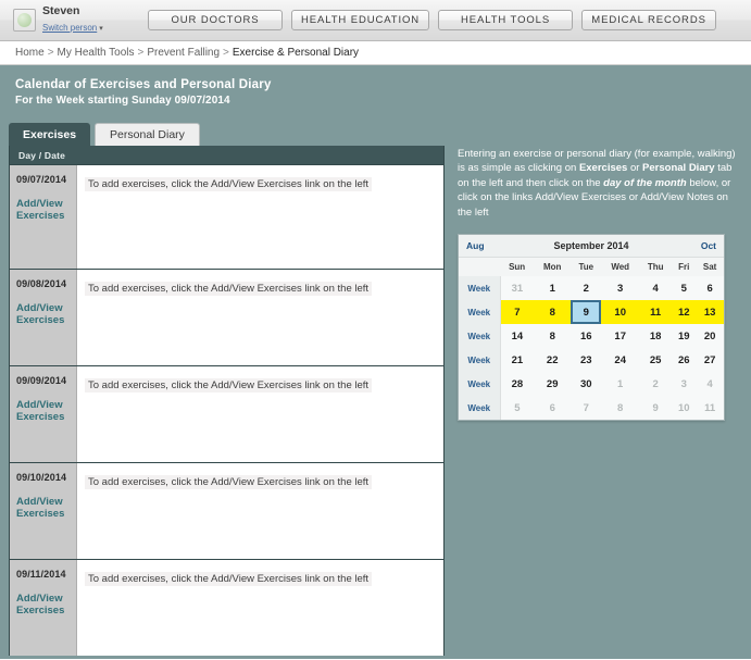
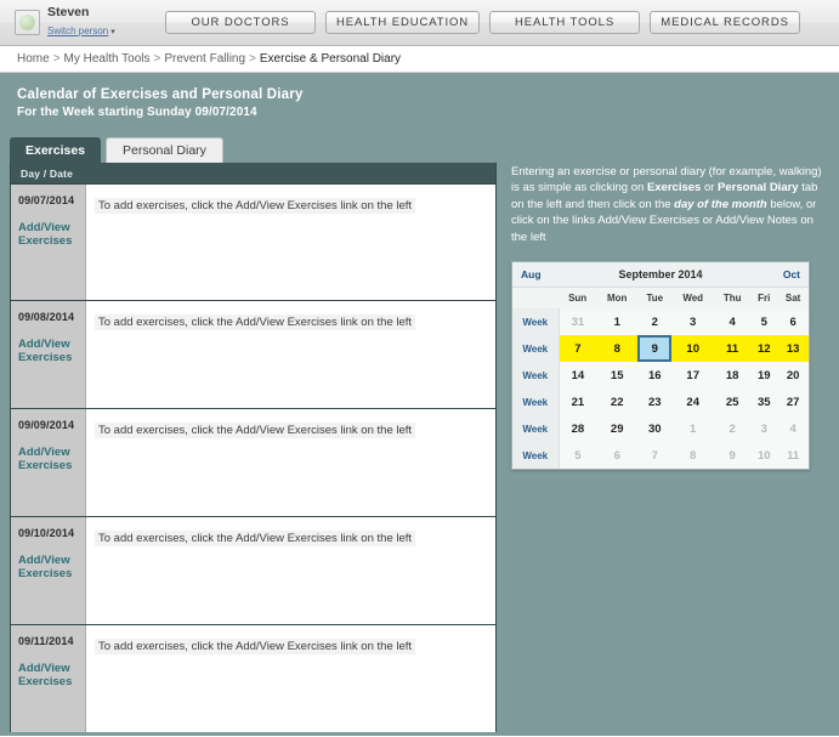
  Steven
  Switch person
  OUR DOCTORS
  HEALTH EDUCATION
  HEALTH TOOLS
  MEDICAL RECORDS
  Home > My Health Tools > Prevent Falling > Exercise & Personal Diary
  Calendar of Exercises and Personal Diary
  For the Week starting Sunday 09/07/2014
  Exercises
  Personal Diary
  Day / Date
  09/07/2014
  Add/View Exercises
  To add exercises, click the Add/View Exercises link on the left
  09/08/2014
  Add/View Exercises
  To add exercises, click the Add/View Exercises link on the left
  09/09/2014
  Add/View Exercises
  To add exercises, click the Add/View Exercises link on the left
  09/10/2014
  Add/View Exercises
  To add exercises, click the Add/View Exercises link on the left
  09/11/2014
  Add/View Exercises
  To add exercises, click the Add/View Exercises link on the left
  Entering an exercise or personal diary (for example, walking) is as simple as clicking on Exercises or Personal Diary tab on the left and then click on the day of the month below, or click on the links Add/View Exercises or Add/View Notes on the left
  Aug
  September 2014
  Oct
  	Sun	Mon	Tue	Wed	Thu	Fri	Sat
  Week	31	1	2	3	4	5	6
  Week	7	8	9	10	11	12	13
- Week	14	8	16	17	18	19	20
+ Week	14	15	16	17	18	19	20
- Week	21	22	23	24	25	26	27
+ Week	21	22	23	24	25	35	27
  Week	28	29	30	1	2	3	4
  Week	5	6	7	8	9	10	11
